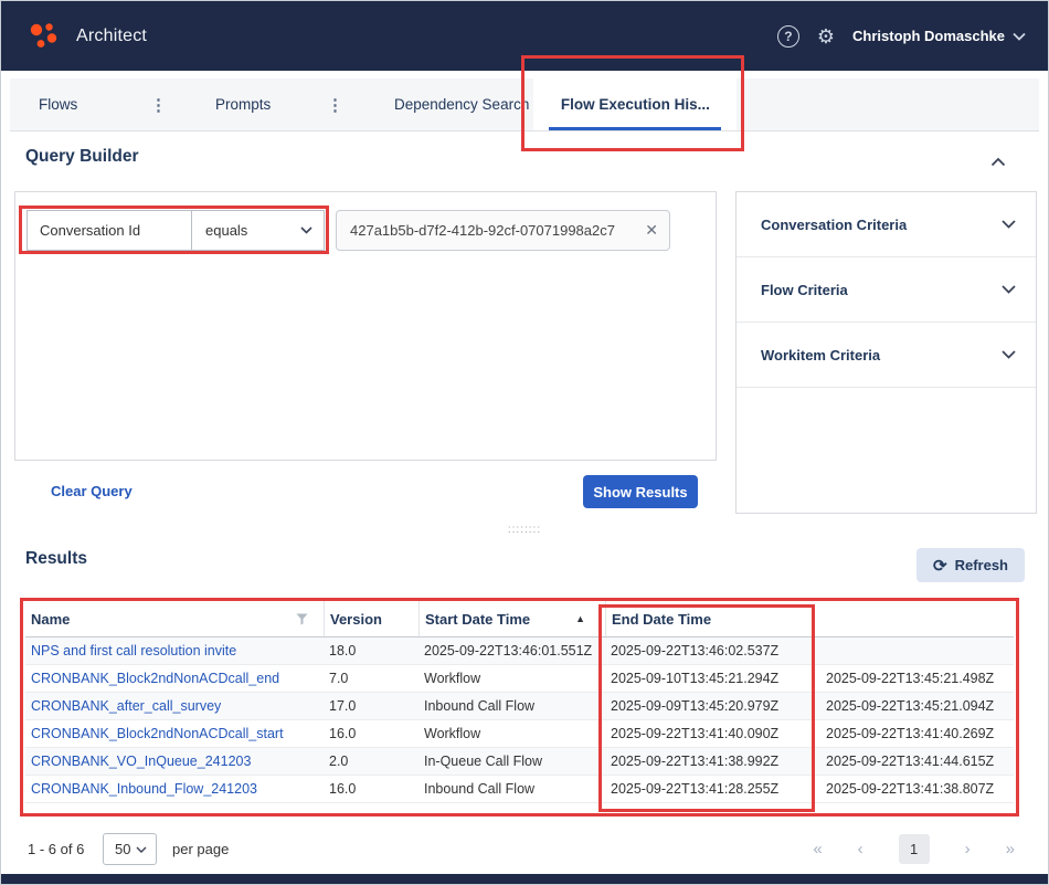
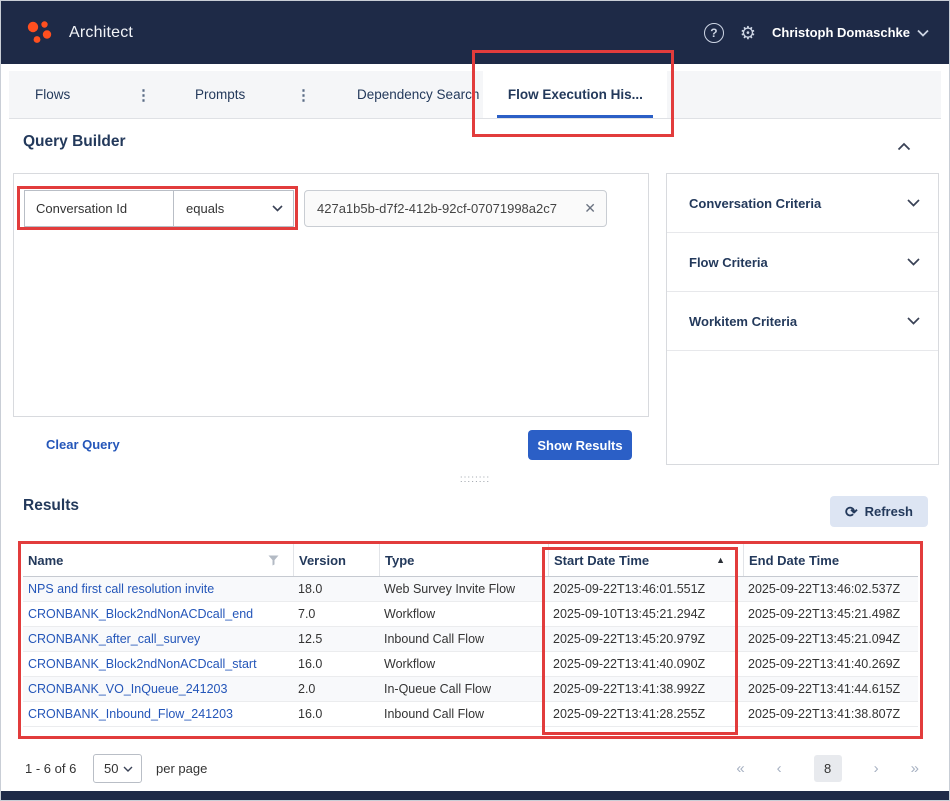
  Architect
  ?
  ⚙
  Christoph Domaschke
  Flows
  ⋮
  Prompts
  ⋮
  Dependency Search
  Flow Execution His...
  Query Builder
  Conversation Id
  equals
  427a1b5b-d7f2-412b-92cf-07071998a2c7
  ✕
  Clear Query
  Show Results
  Conversation Criteria
  Flow Criteria
  Workitem Criteria
  ::::::::
  Results
  ⟳
  Refresh
  Name
  Version
+ Type
  Start Date Time
  ▲
  End Date Time
  NPS and first call resolution invite
  18.0
+ Web Survey Invite Flow
  2025-09-22T13:46:01.551Z
  2025-09-22T13:46:02.537Z
  CRONBANK_Block2ndNonACDcall_end
  7.0
  Workflow
  2025-09-10T13:45:21.294Z
  2025-09-22T13:45:21.498Z
  CRONBANK_after_call_survey
- 17.0
+ 12.5
  Inbound Call Flow
- 2025-09-09T13:45:20.979Z
+ 2025-09-22T13:45:20.979Z
  2025-09-22T13:45:21.094Z
  CRONBANK_Block2ndNonACDcall_start
  16.0
  Workflow
  2025-09-22T13:41:40.090Z
  2025-09-22T13:41:40.269Z
  CRONBANK_VO_InQueue_241203
  2.0
  In-Queue Call Flow
  2025-09-22T13:41:38.992Z
  2025-09-22T13:41:44.615Z
  CRONBANK_Inbound_Flow_241203
  16.0
  Inbound Call Flow
  2025-09-22T13:41:28.255Z
  2025-09-22T13:41:38.807Z
  1 - 6 of 6
  50
  per page
  «
  ‹
- 1
+ 8
  ›
  »
